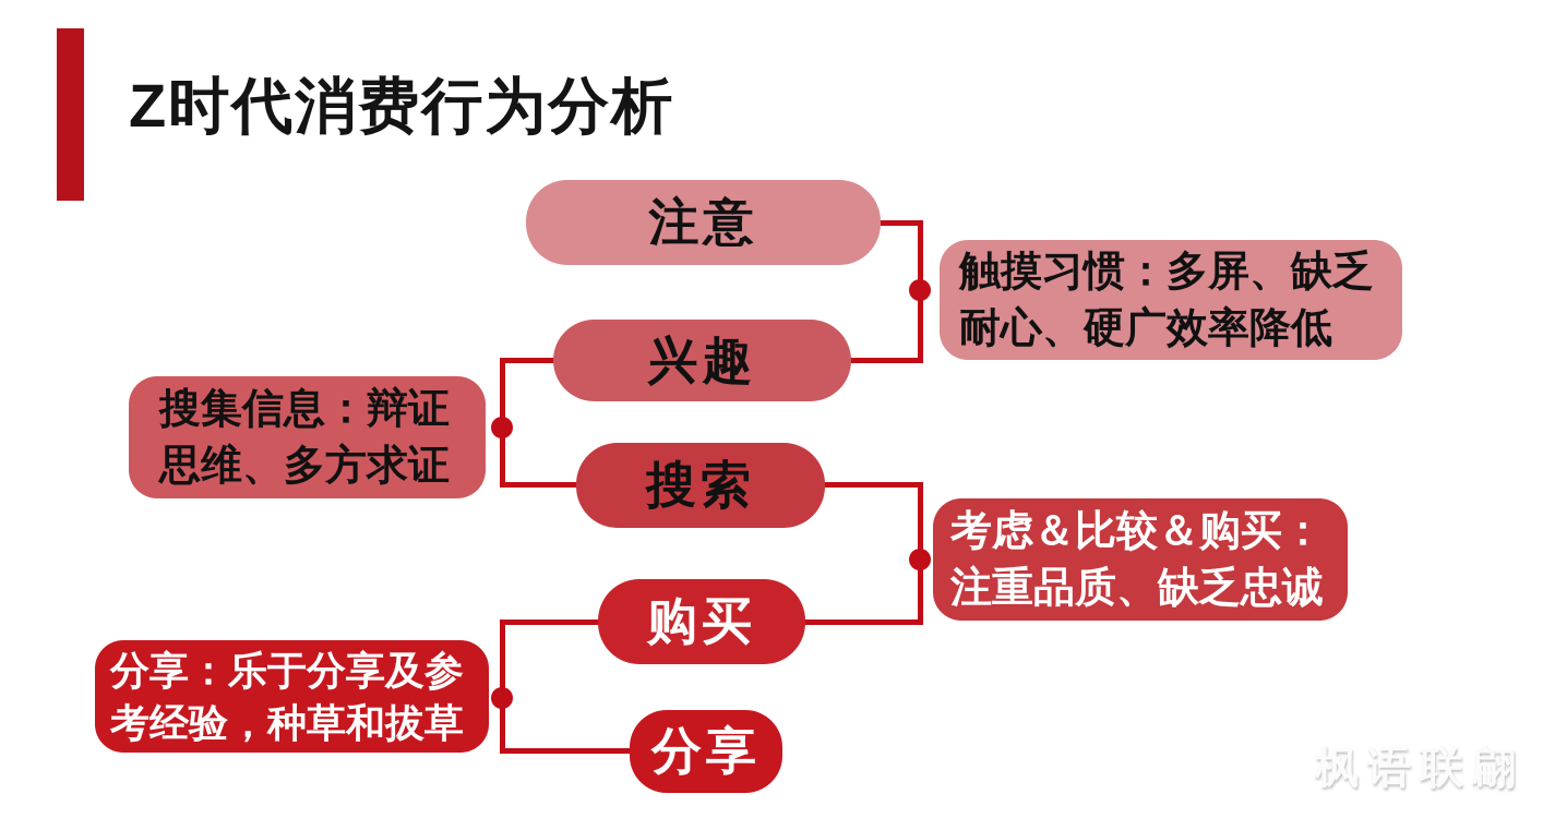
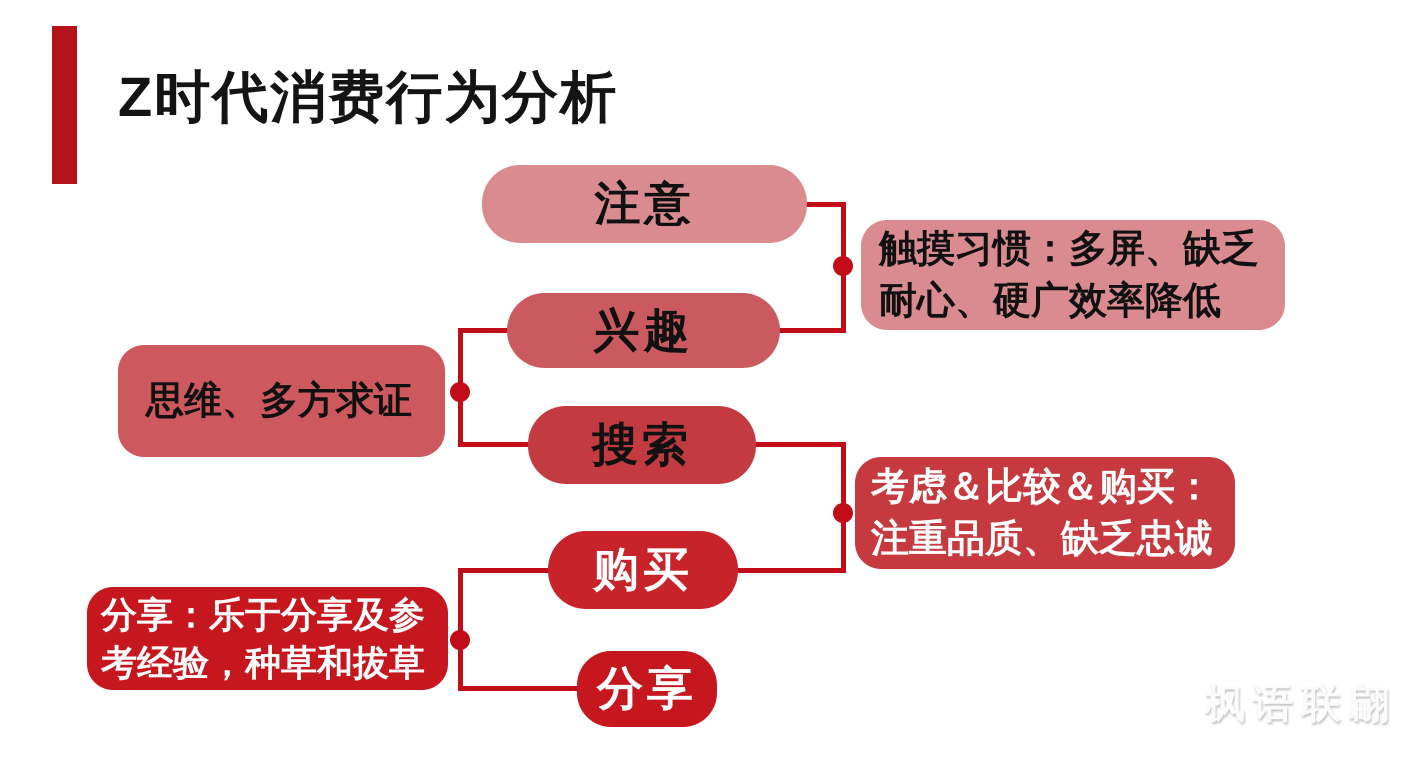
  Z时代消费行为分析
  注意
  兴趣
  搜索
  购买
  分享
  触摸习惯：多屏、缺乏
  耐心、硬广效率降低
- 搜集信息：辩证
  思维、多方求证
  考虑＆比较＆购买：
  注重品质、缺乏忠诚
  分享：乐于分享及参
  考经验，种草和拔草
  枫语联翩
